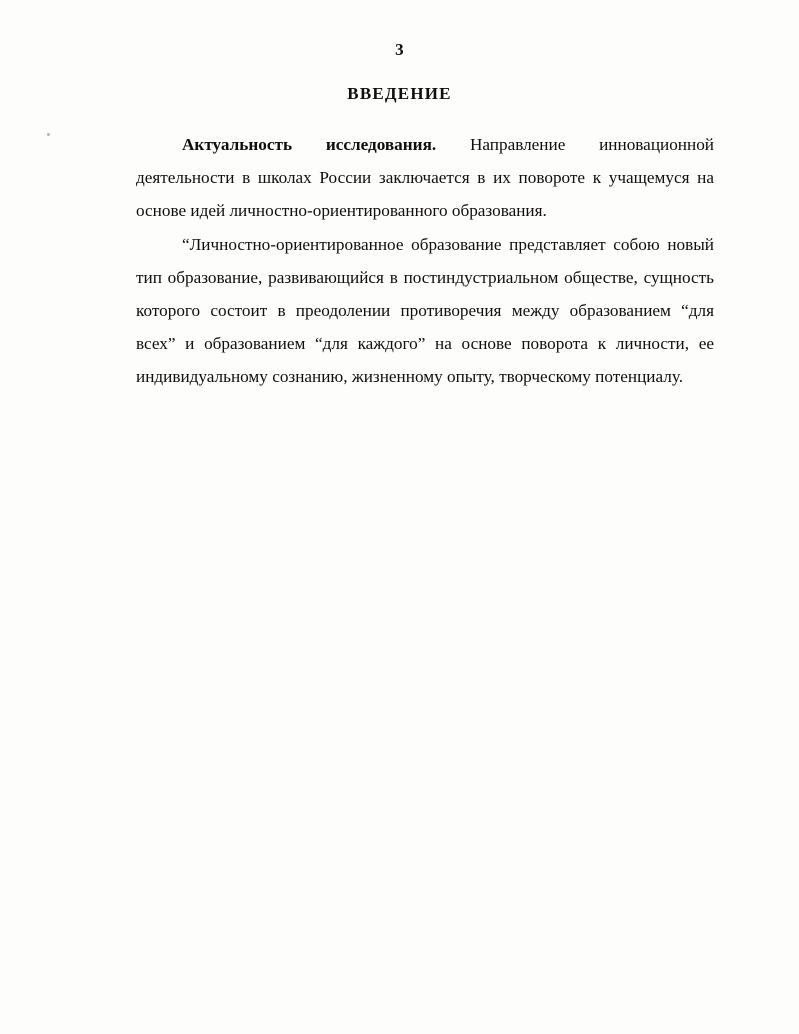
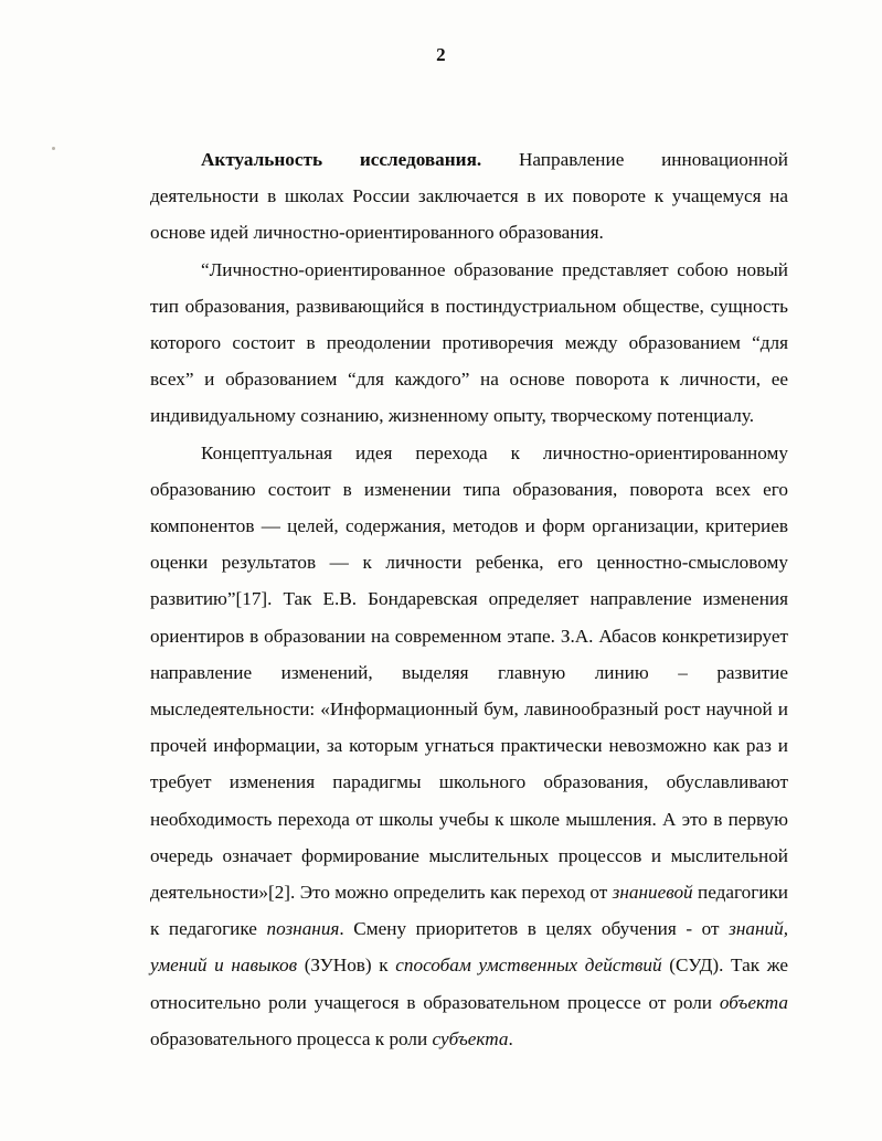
- 3
+ 2
- ВВЕДЕНИЕ
  Актуальность исследования. Направление инновационной деятельности в школах России заключается в их повороте к учащемуся на основе идей личностно-ориентированного образования.
- “Личностно-ориентированное образование представляет собою новый тип образование, развивающийся в постиндустриальном обществе, сущность которого состоит в преодолении противоречия между образованием “для всех” и образованием “для каждого” на основе поворота к личности, ее индивидуальному сознанию, жизненному опыту, творческому потенциалу.
+ “Личностно-ориентированное образование представляет собою новый тип образования, развивающийся в постиндустриальном обществе, сущность которого состоит в преодолении противоречия между образованием “для всех” и образованием “для каждого” на основе поворота к личности, ее индивидуальному сознанию, жизненному опыту, творческому потенциалу.
+ Концептуальная идея перехода к личностно-ориентированному образованию состоит в изменении типа образования, поворота всех его компонентов — целей, содержания, методов и форм организации, критериев оценки результатов — к личности ребенка, его ценностно-смысловому развитию”[17]. Так Е.В. Бондаревская определяет направление изменения ориентиров в образовании на современном этапе. З.А. Абасов конкретизирует направление изменений, выделяя главную линию – развитие мыследеятельности: «Информационный бум, лавинообразный рост научной и прочей информации, за которым угнаться практически невозможно как раз и требует изменения парадигмы школьного образования, обуславливают необходимость перехода от школы учебы к школе мышления. А это в первую очередь означает формирование мыслительных процессов и мыслительной деятельности»[2]. Это можно определить как переход от знаниевой педагогики к педагогике познания. Смену приоритетов в целях обучения - от знаний, умений и навыков (ЗУНов) к способам умственных действий (СУД). Так же относительно роли учащегося в образовательном процессе от роли объекта образовательного процесса к роли субъекта.
